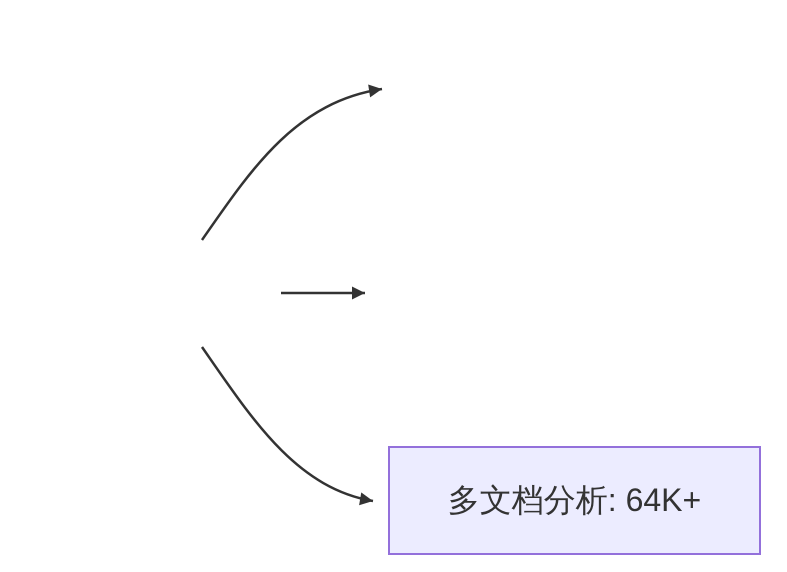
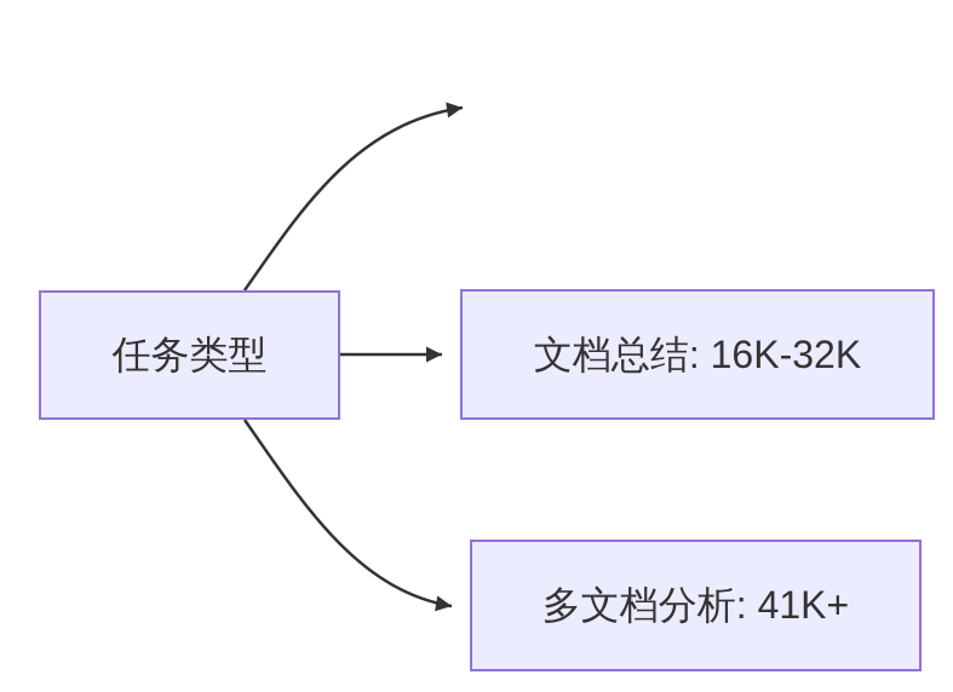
+ 任务类型
+ 文档总结: 16K-32K
- 多文档分析: 64K+
+ 多文档分析: 41K+
